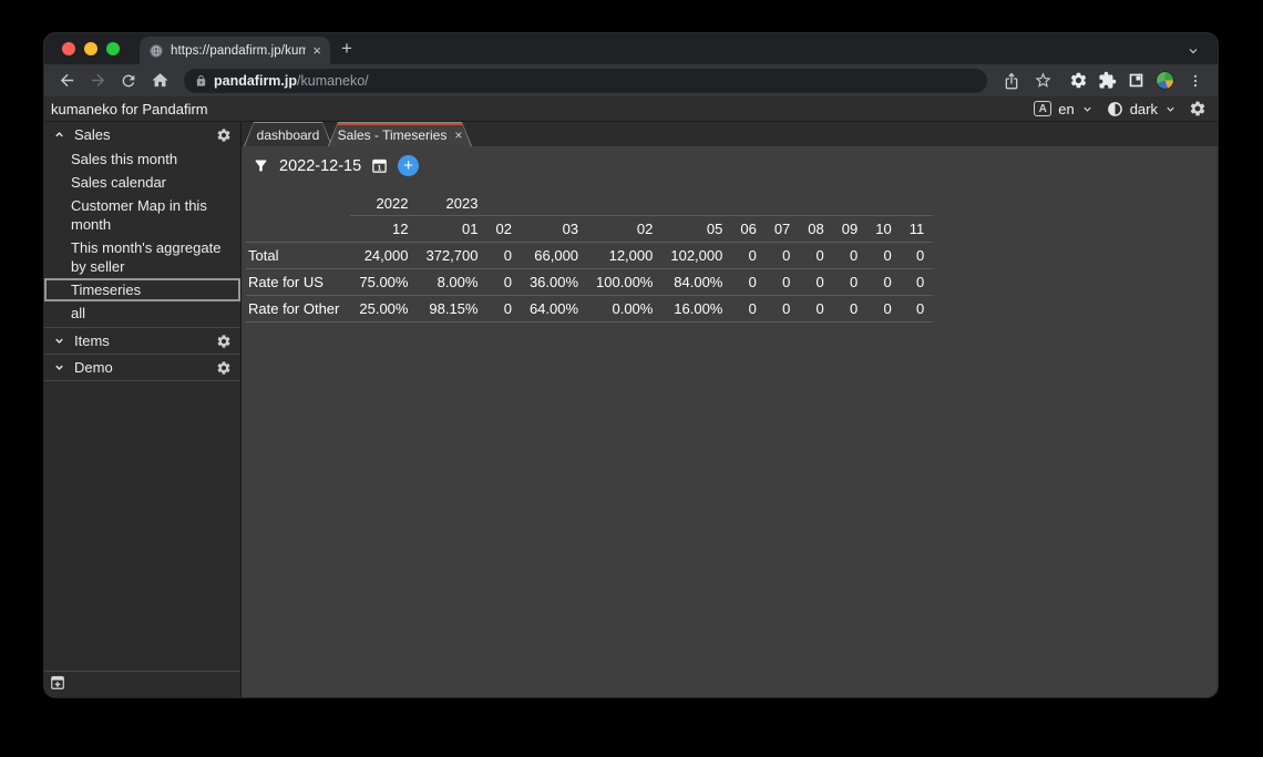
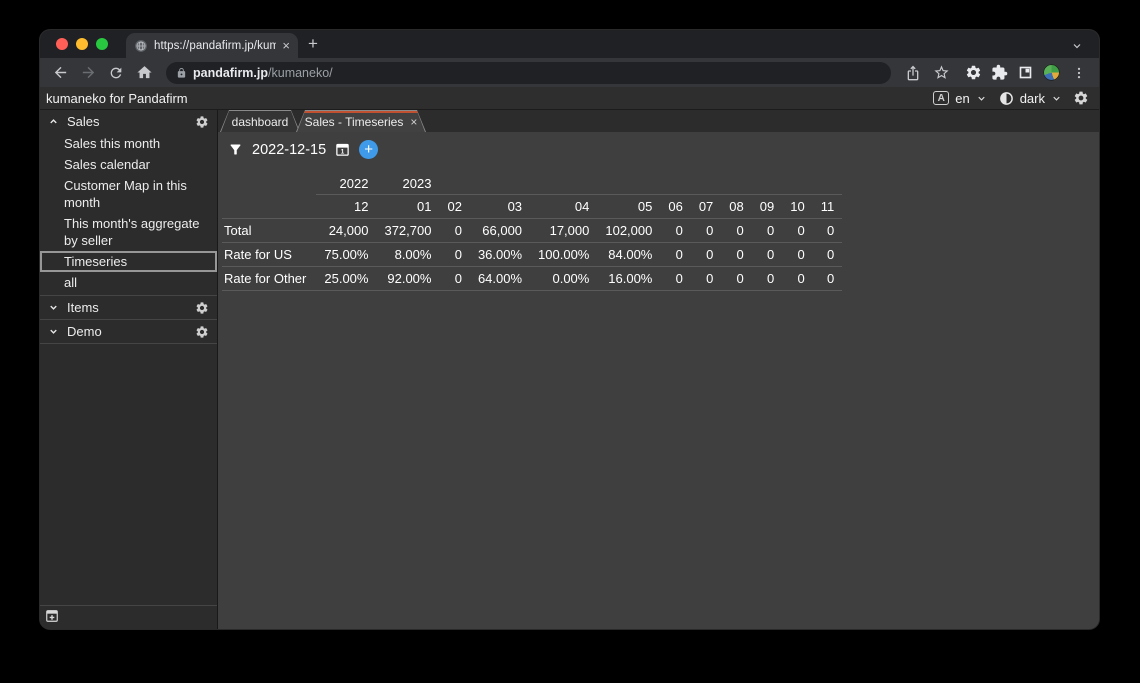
  https://pandafirm.jp/kum
  ×
  +
  pandafirm.jp/kumaneko/
  kumaneko for Pandafirm
  A
  en
  dark
  Sales
  Sales this month
  Sales calendar
  Customer Map in this month
  This month's aggregate by seller
  Timeseries
  all
  Items
  Demo
  dashboard
  Sales - Timeseries
  ×
  2022-12-15
  +
  	2022	2023
- 	12	01	02	03	02	05	06	07	08	09	10	11
+ 	12	01	02	03	04	05	06	07	08	09	10	11
- Total	24,000	372,700	0	66,000	12,000	102,000	0	0	0	0	0	0
+ Total	24,000	372,700	0	66,000	17,000	102,000	0	0	0	0	0	0
  Rate for US	75.00%	8.00%	0	36.00%	100.00%	84.00%	0	0	0	0	0	0
- Rate for Other	25.00%	98.15%	0	64.00%	0.00%	16.00%	0	0	0	0	0	0
+ Rate for Other	25.00%	92.00%	0	64.00%	0.00%	16.00%	0	0	0	0	0	0
